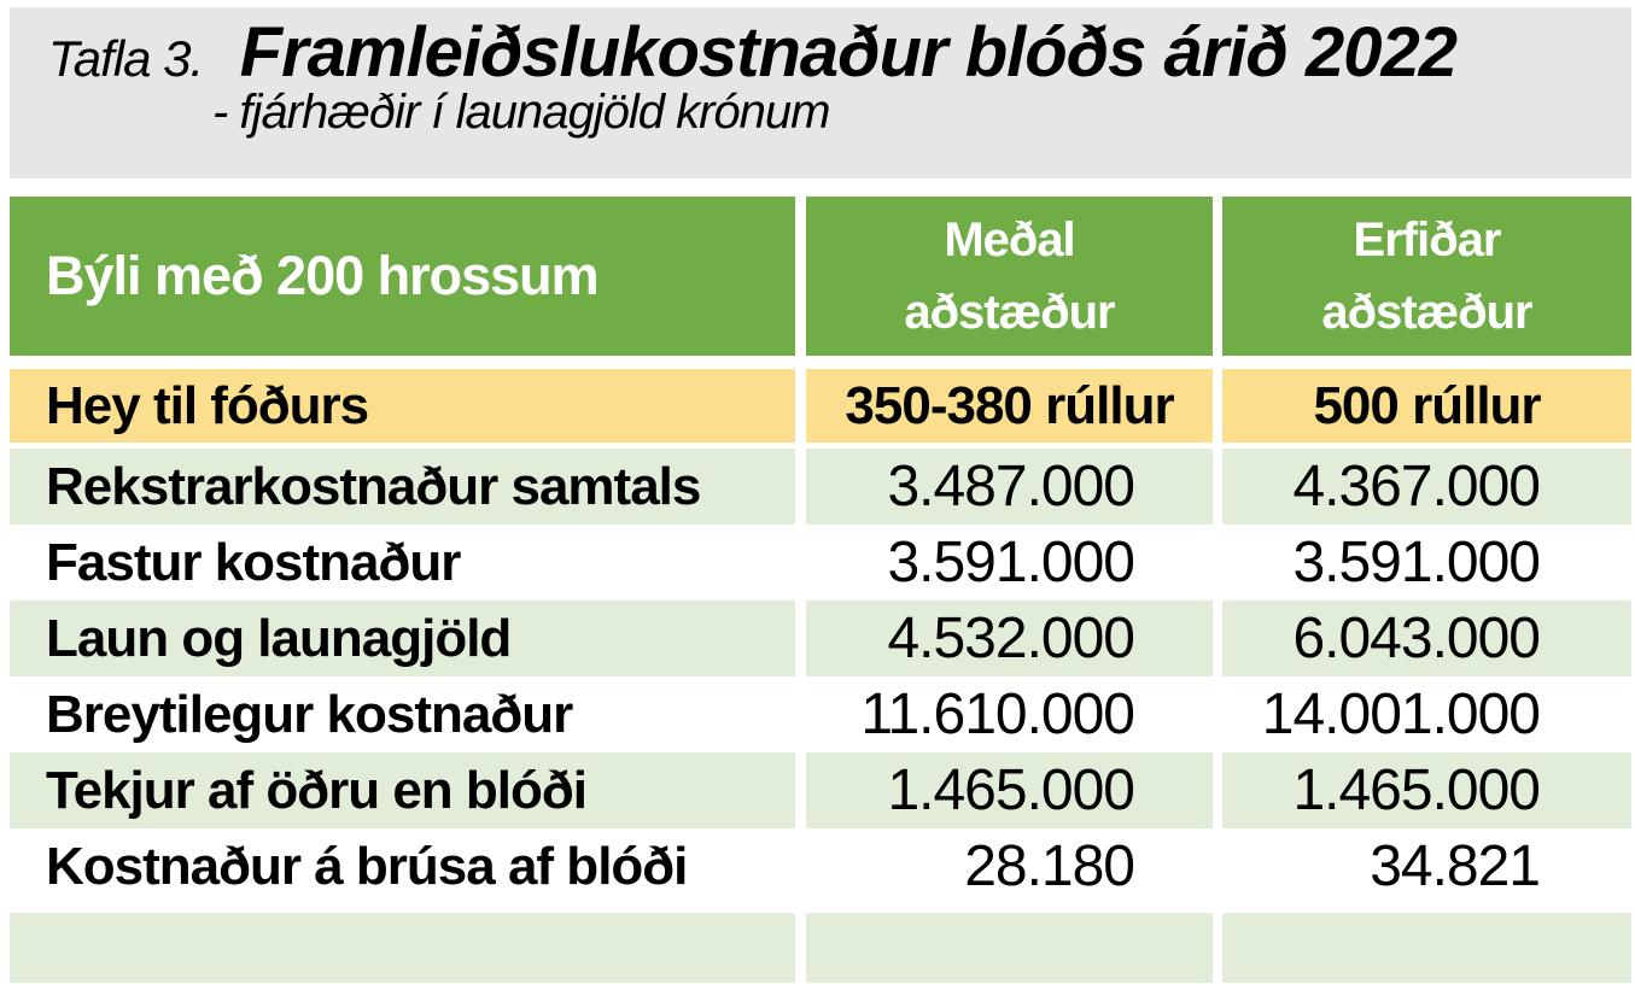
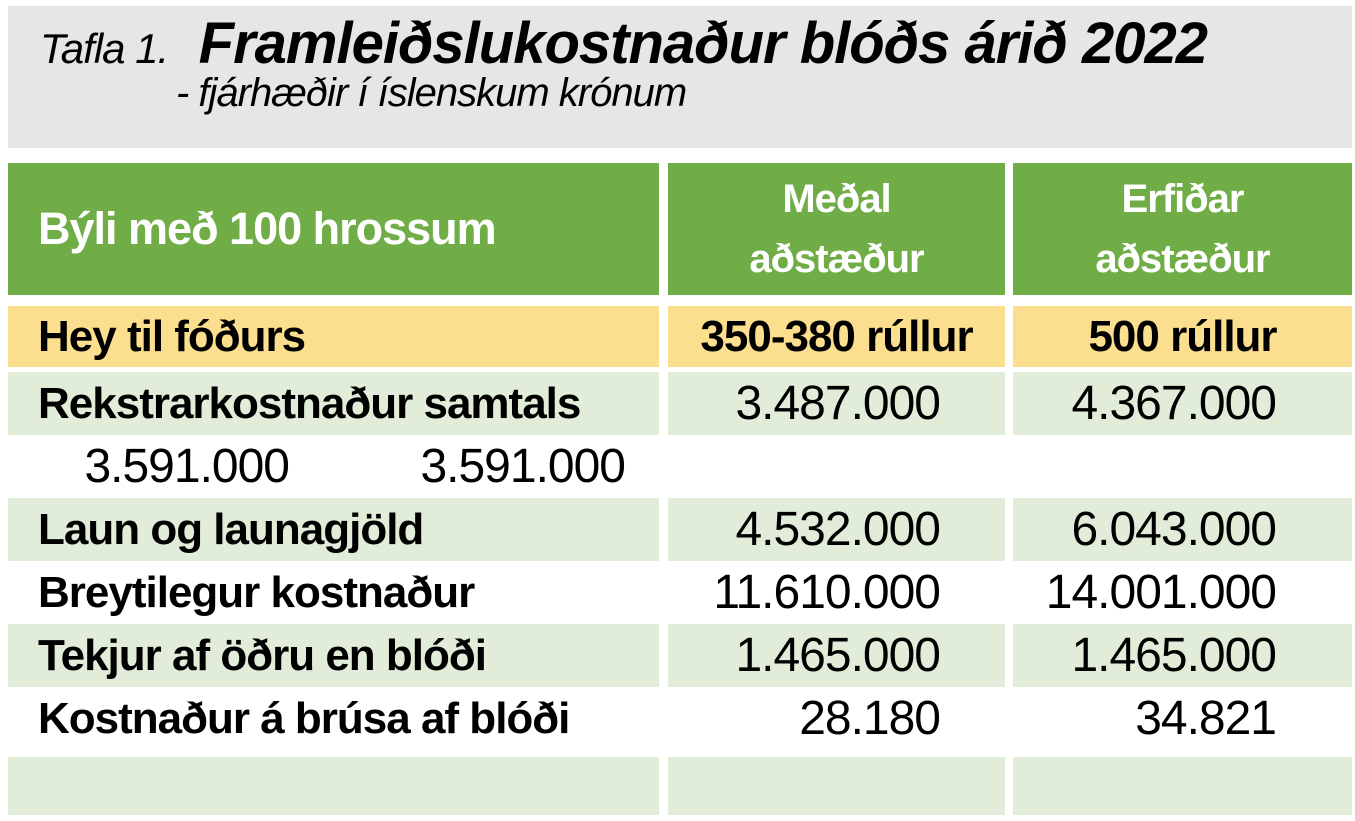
- Tafla 3. Framleiðslukostnaður blóðs árið 2022
+ Tafla 1. Framleiðslukostnaður blóðs árið 2022
- - fjárhæðir í launagjöld krónum
+ - fjárhæðir í íslenskum krónum
- Býli með 200 hrossum
+ Býli með 100 hrossum
  Meðal
  aðstæður
  Erfiðar
  aðstæður
  Hey til fóðurs
  350-380 rúllur
  500 rúllur
  Rekstrarkostnaður samtals
  3.487.000
  4.367.000
- Fastur kostnaður
  3.591.000
  3.591.000
  Laun og launagjöld
  4.532.000
  6.043.000
  Breytilegur kostnaður
  11.610.000
  14.001.000
  Tekjur af öðru en blóði
  1.465.000
  1.465.000
  Kostnaður á brúsa af blóði
  28.180
  34.821
